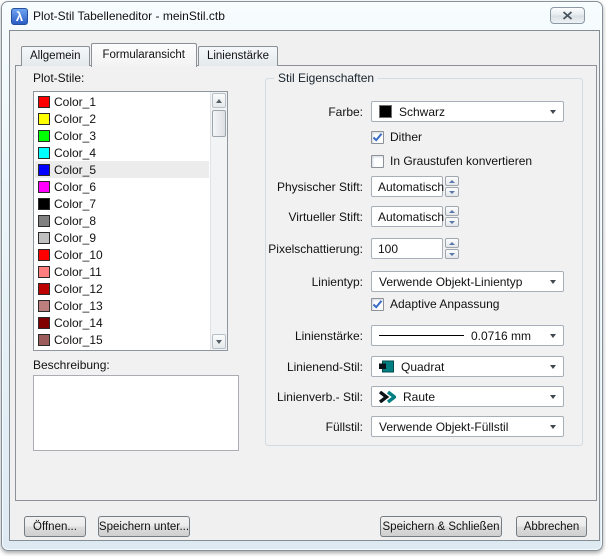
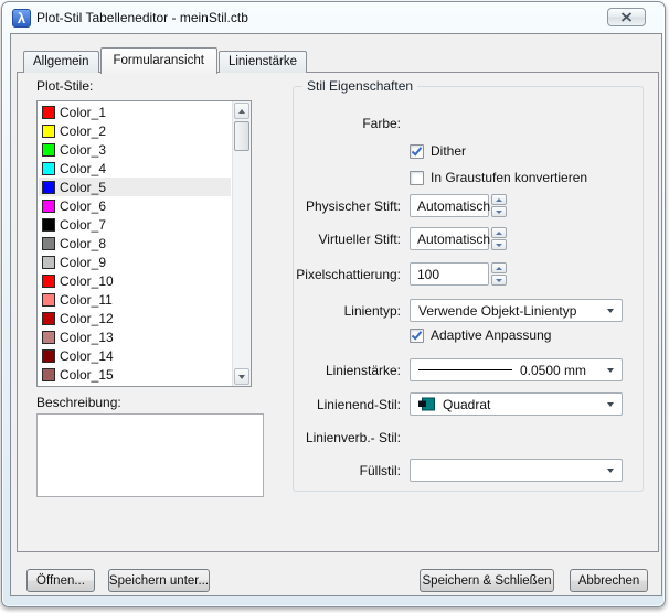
  λ
  Plot-Stil Tabelleneditor - meinStil.ctb
  Allgemein
  Formularansicht
  Linienstärke
  Plot-Stile:
  Color_1
  Color_2
  Color_3
  Color_4
  Color_5
  Color_6
  Color_7
  Color_8
  Color_9
  Color_10
  Color_11
  Color_12
  Color_13
  Color_14
  Color_15
  Beschreibung:
  Stil Eigenschaften
  Farbe:
- Schwarz
  Dither
  In Graustufen konvertieren
  Physischer Stift:
  Automatisch
  Virtueller Stift:
  Automatisch
  Pixelschattierung:
  100
  Linientyp:
  Verwende Objekt-Linientyp
  Adaptive Anpassung
  Linienstärke:
- 0.0716 mm
+ 0.0500 mm
  Linienend-Stil:
  Quadrat
  Linienverb.- Stil:
- Raute
  Füllstil:
- Verwende Objekt-Füllstil
  Öffnen...
  Speichern unter...
  Speichern & Schließen
  Abbrechen
